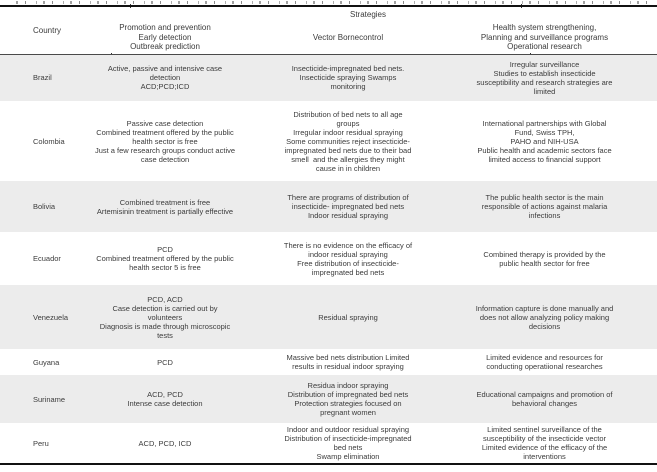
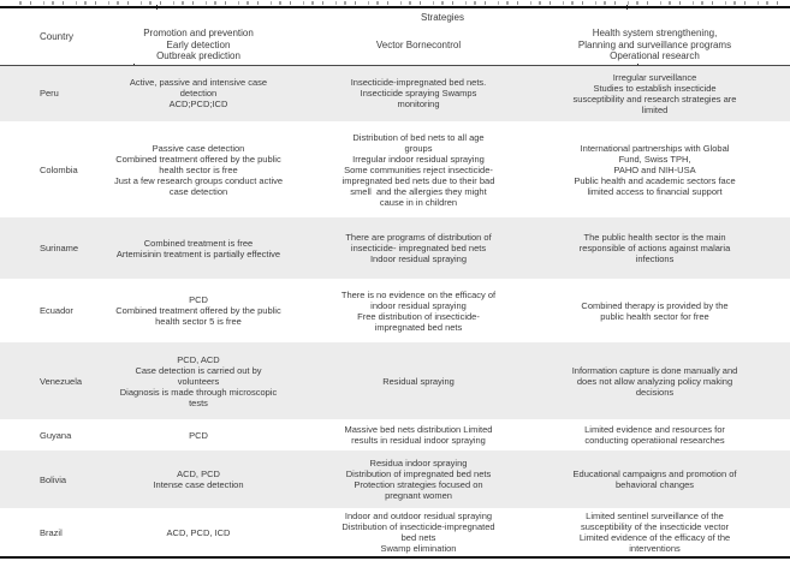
  Country	Strategies
  Promotion and prevention Early detection Outbreak prediction	Vector Bornecontrol	Health system strengthening, Planning and surveillance programs Operational research
- Brazil	Active, passive and intensive case detection ACD;PCD;ICD	Insecticide-impregnated bed nets. Insecticide spraying Swamps monitoring	Irregular surveillance Studies to establish insecticide susceptibility and research strategies are limited
+ Peru	Active, passive and intensive case detection ACD;PCD;ICD	Insecticide-impregnated bed nets. Insecticide spraying Swamps monitoring	Irregular surveillance Studies to establish insecticide susceptibility and research strategies are limited
  Colombia	Passive case detection Combined treatment offered by the public health sector is free Just a few research groups conduct active case detection	Distribution of bed nets to all age groups Irregular indoor residual spraying Some communities reject insecticide- impregnated bed nets due to their bad smell and the allergies they might cause in in children	International partnerships with Global Fund, Swiss TPH, PAHO and NIH-USA Public health and academic sectors face limited access to financial support
- Bolivia	Combined treatment is free Artemisinin treatment is partially effective	There are programs of distribution of insecticide- impregnated bed nets Indoor residual spraying	The public health sector is the main responsible of actions against malaria infections
+ Suriname	Combined treatment is free Artemisinin treatment is partially effective	There are programs of distribution of insecticide- impregnated bed nets Indoor residual spraying	The public health sector is the main responsible of actions against malaria infections
  Ecuador	PCD Combined treatment offered by the public health sector 5 is free	There is no evidence on the efficacy of indoor residual spraying Free distribution of insecticide- impregnated bed nets	Combined therapy is provided by the public health sector for free
  Venezuela	PCD, ACD Case detection is carried out by volunteers Diagnosis is made through microscopic tests	Residual spraying	Information capture is done manually and does not allow analyzing policy making decisions
  Guyana	PCD	Massive bed nets distribution Limited results in residual indoor spraying	Limited evidence and resources for conducting operatiional researches
- Suriname	ACD, PCD Intense case detection	Residua indoor spraying Distribution of impregnated bed nets Protection strategies focused on pregnant women	Educational campaigns and promotion of behavioral changes
+ Bolivia	ACD, PCD Intense case detection	Residua indoor spraying Distribution of impregnated bed nets Protection strategies focused on pregnant women	Educational campaigns and promotion of behavioral changes
- Peru	ACD, PCD, ICD	Indoor and outdoor residual spraying Distribution of insecticide-impregnated bed nets Swamp elimination	Limited sentinel surveillance of the susceptibility of the insecticide vector Limited evidence of the efficacy of the interventions
+ Brazil	ACD, PCD, ICD	Indoor and outdoor residual spraying Distribution of insecticide-impregnated bed nets Swamp elimination	Limited sentinel surveillance of the susceptibility of the insecticide vector Limited evidence of the efficacy of the interventions
